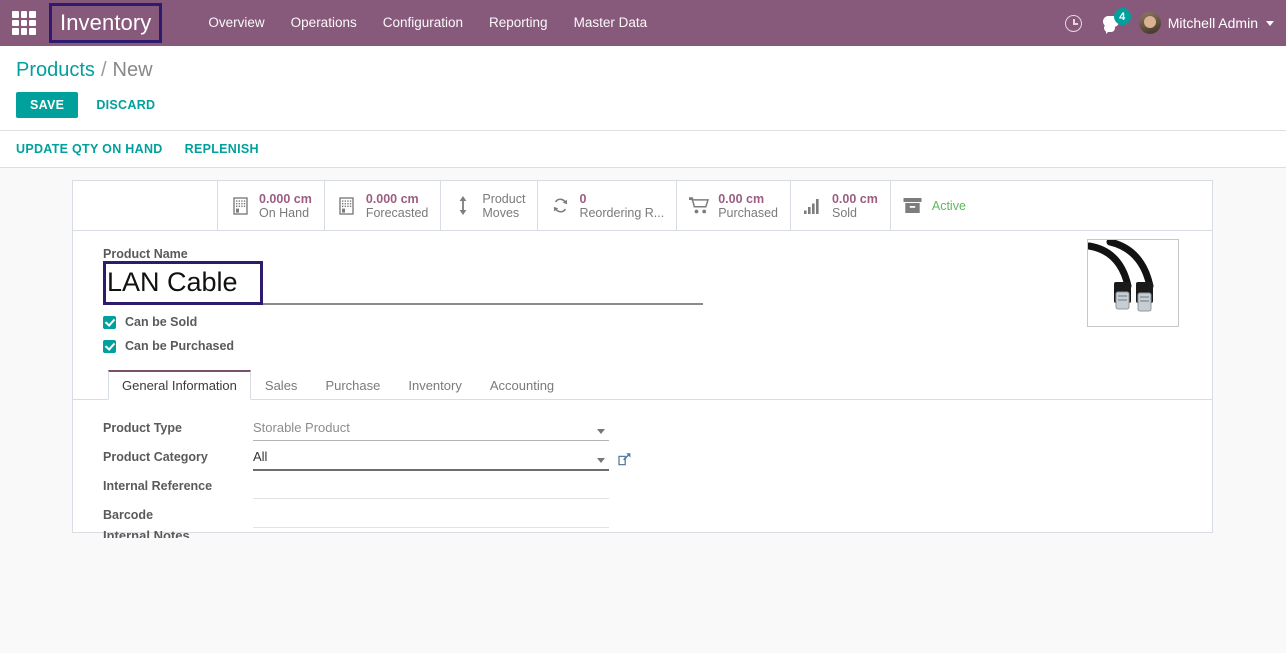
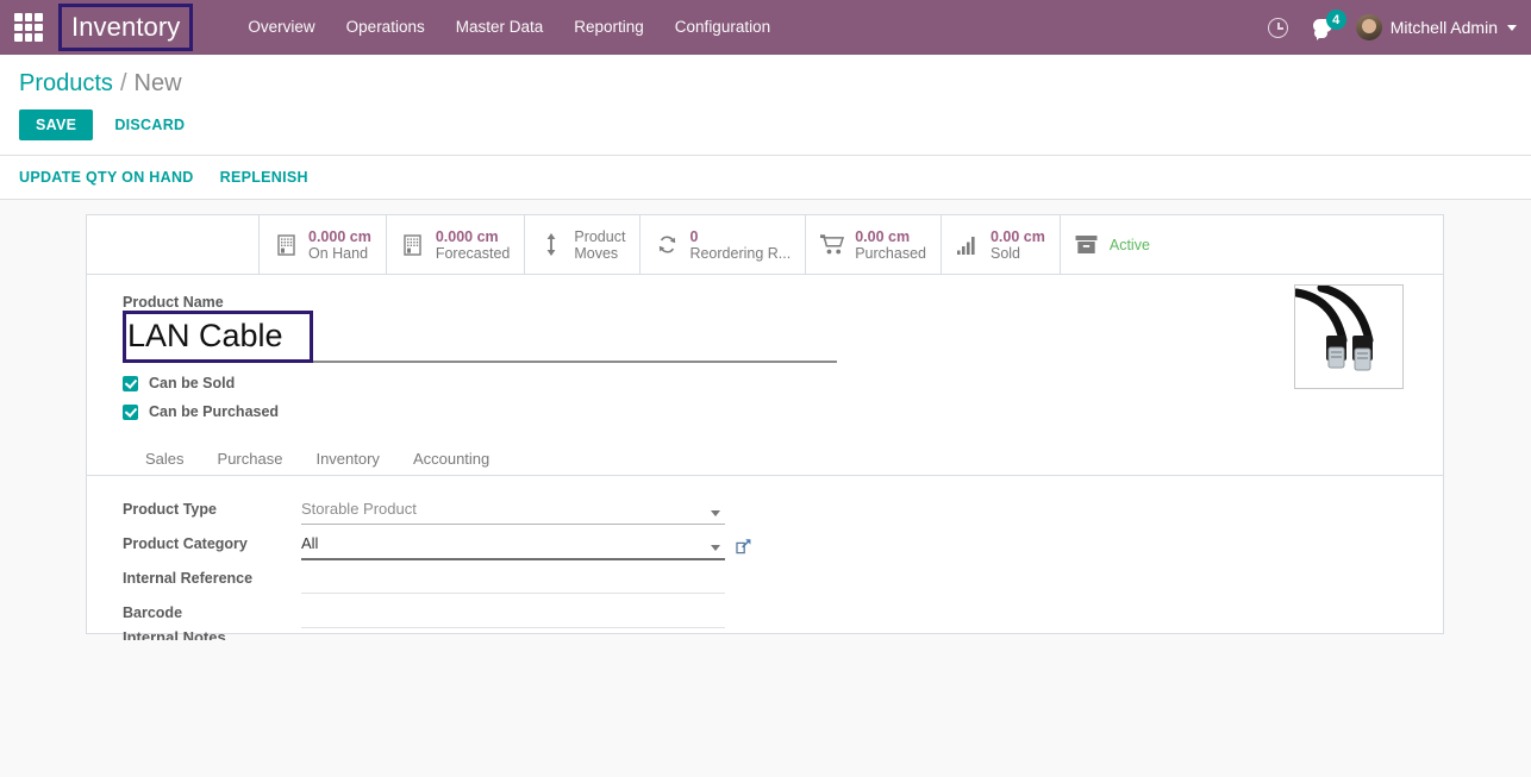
  Inventory
  Overview
  Operations
- Configuration
+ Master Data
  Reporting
- Master Data
+ Configuration
  4
  Mitchell Admin
  Products
  /
  New
  SAVE
  DISCARD
  UPDATE QTY ON HAND
  REPLENISH
  0.000 cm
  On Hand
  0.000 cm
  Forecasted
  Product
  Moves
  0
  Reordering R...
  0.00 cm
  Purchased
  0.00 cm
  Sold
  Active
  Product Name
  LAN Cable
  Can be Sold
  Can be Purchased
- General Information
  Sales
  Purchase
  Inventory
  Accounting
  Product Type
  Storable Product
  Product Category
  All
  Internal Reference
  Barcode
  Internal Notes
